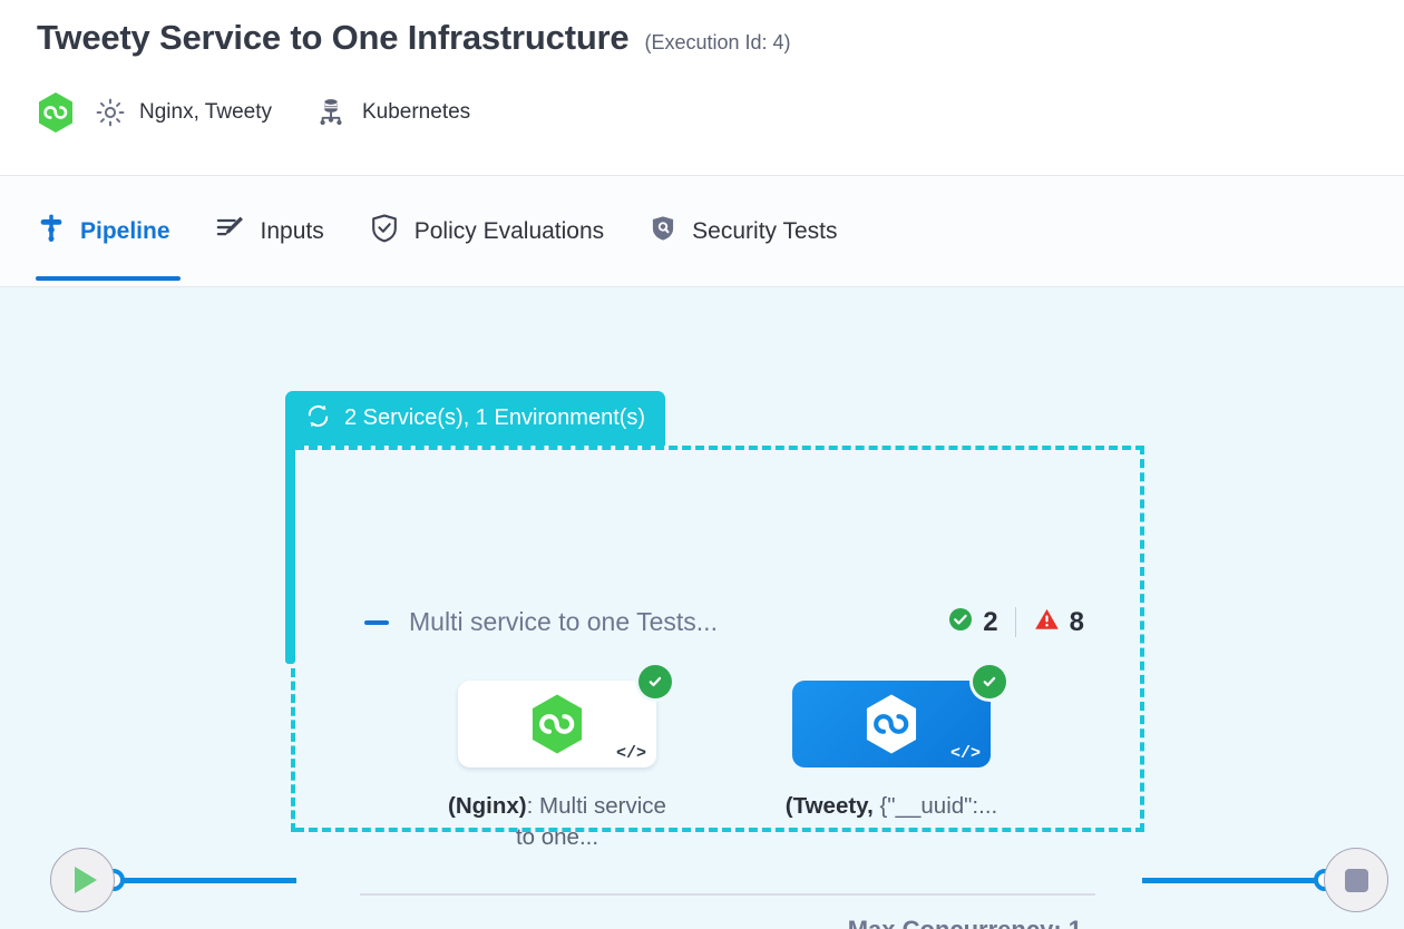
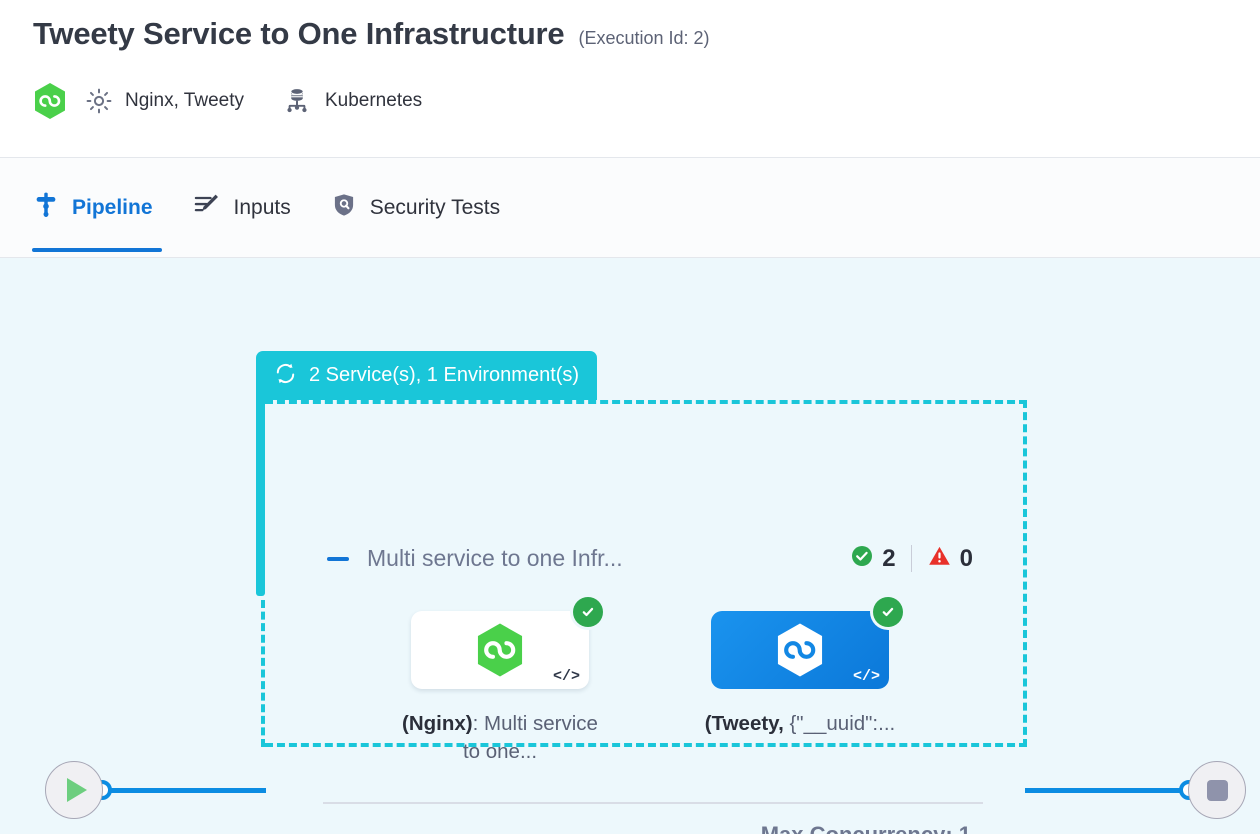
  Tweety Service to One Infrastructure
- (Execution Id: 4)
+ (Execution Id: 2)
  Nginx, Tweety
  Kubernetes
  Pipeline
  Inputs
- Policy Evaluations
  Security Tests
  2 Service(s), 1 Environment(s)
- Multi service to one Tests...
+ Multi service to one Infr...
  2
- 8
+ 0
  </>
  (Nginx): Multi service to one...
  </>
  (Tweety, {"__uuid":...
